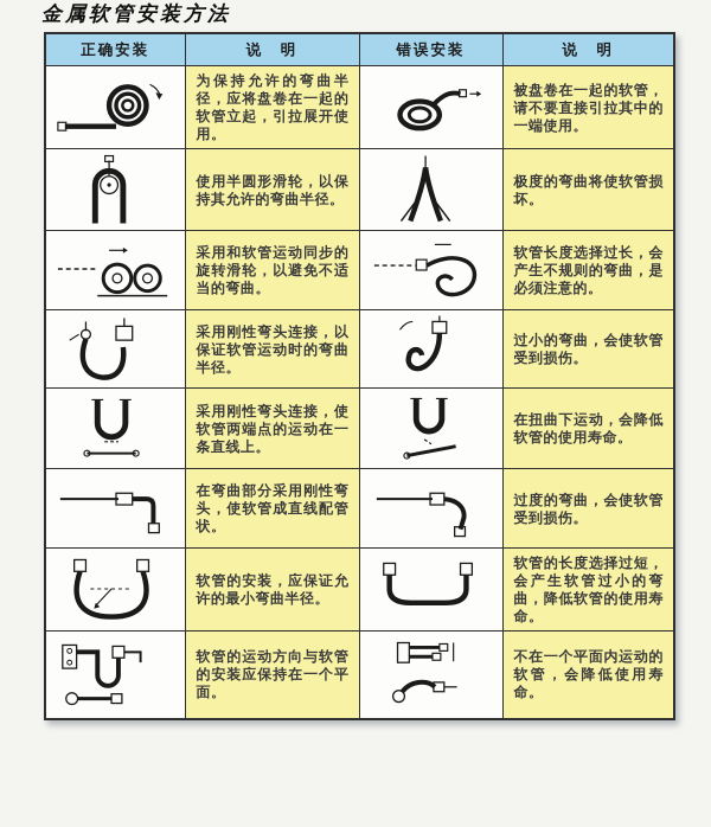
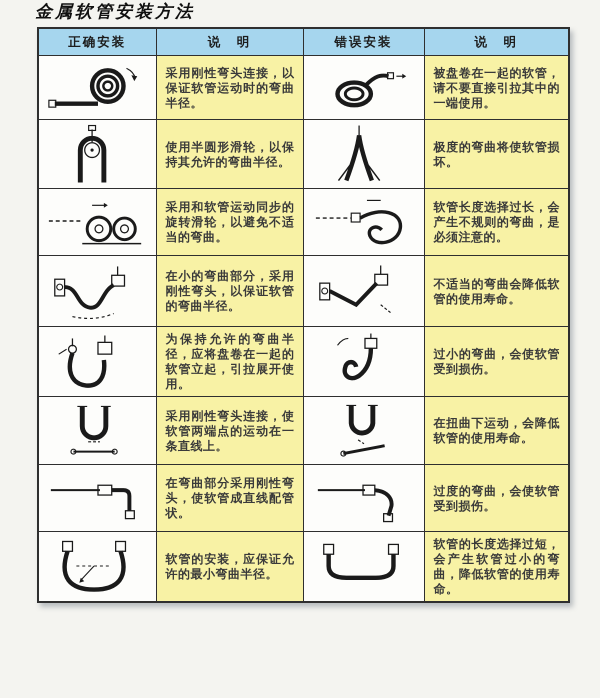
  金属软管安装方法
  正确安装	说 明	错误安装	说 明
- 	为保持允许的弯曲半径，应将盘卷在一起的软管立起，引拉展开使用。		被盘卷在一起的软管，请不要直接引拉其中的一端使用。
+ 	采用刚性弯头连接，以保证软管运动时的弯曲半径。		被盘卷在一起的软管，请不要直接引拉其中的一端使用。
  	使用半圆形滑轮，以保持其允许的弯曲半径。		极度的弯曲将使软管损坏。
  	采用和软管运动同步的旋转滑轮，以避免不适当的弯曲。		软管长度选择过长，会产生不规则的弯曲，是必须注意的。
+ 	在小的弯曲部分，采用刚性弯头，以保证软管的弯曲半径。		不适当的弯曲会降低软管的使用寿命。
- 	采用刚性弯头连接，以保证软管运动时的弯曲半径。		过小的弯曲，会使软管受到损伤。
+ 	为保持允许的弯曲半径，应将盘卷在一起的软管立起，引拉展开使用。		过小的弯曲，会使软管受到损伤。
  	采用刚性弯头连接，使软管两端点的运动在一条直线上。		在扭曲下运动，会降低软管的使用寿命。
  	在弯曲部分采用刚性弯头，使软管成直线配管状。		过度的弯曲，会使软管受到损伤。
  	软管的安装，应保证允许的最小弯曲半径。		软管的长度选择过短，会产生软管过小的弯曲，降低软管的使用寿命。
- 	软管的运动方向与软管的安装应保持在一个平面。		不在一个平面内运动的软管，会降低使用寿命。
